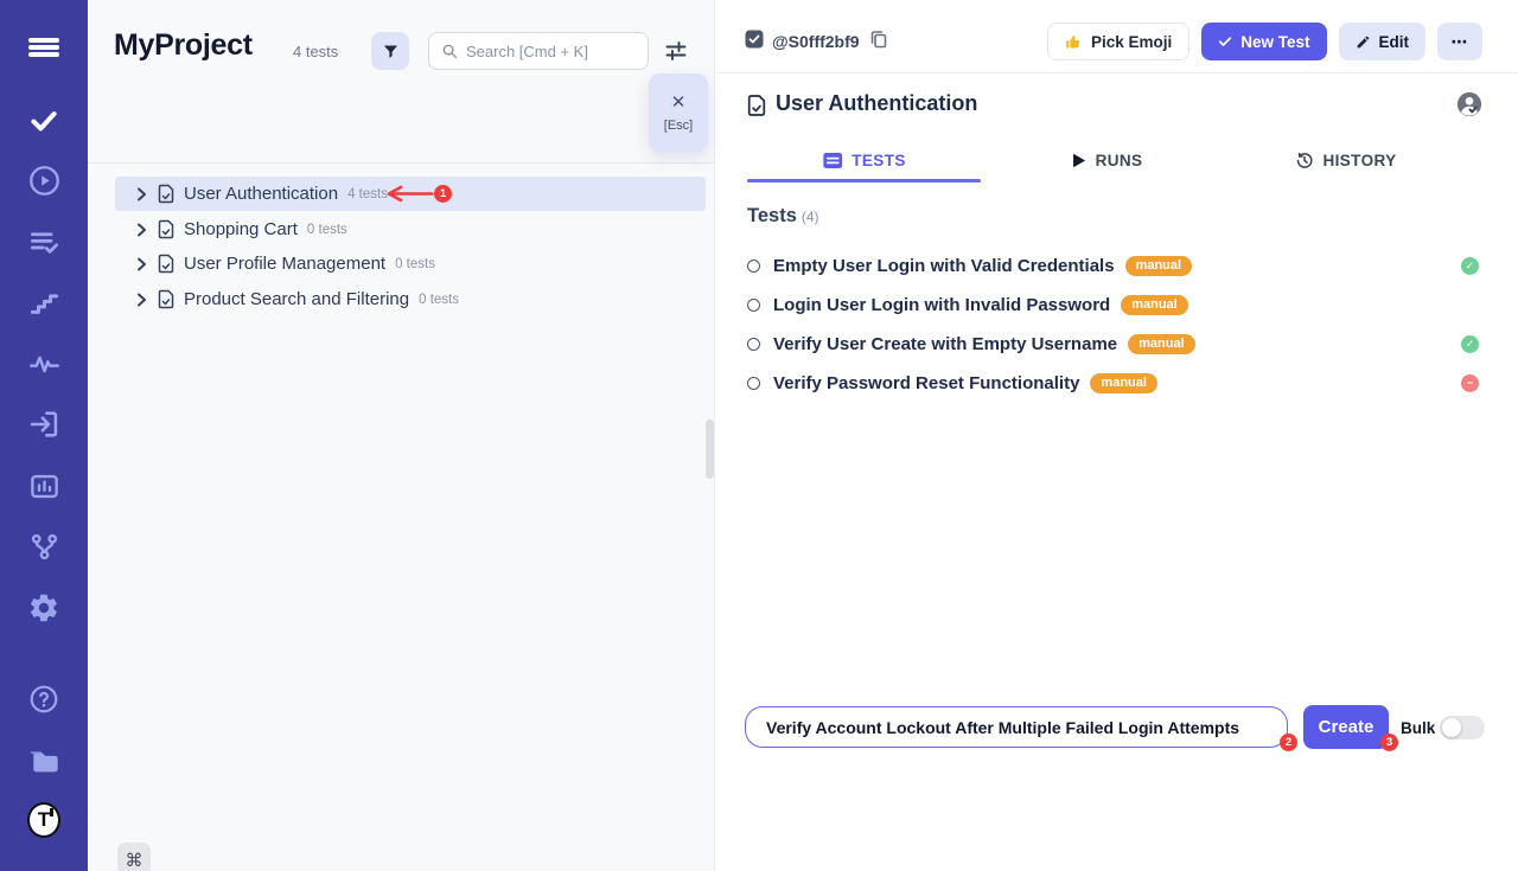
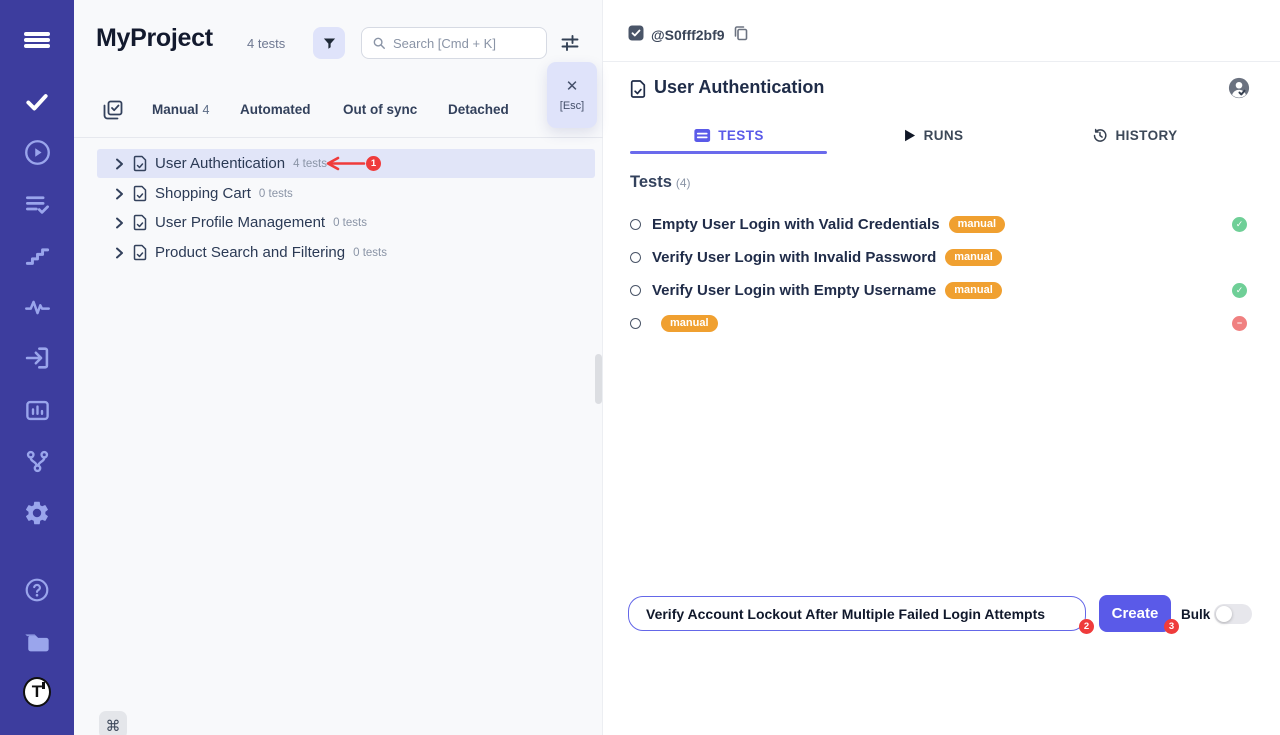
  T
  MyProject
  4 tests
  Search [Cmd + K]
  ✕
  [Esc]
+ Manual 4
+ Automated
+ Out of sync
+ Detached
  User Authentication
  4 tests
  Shopping Cart
  0 tests
  User Profile Management
  0 tests
  Product Search and Filtering
  0 tests
  1
  ⌘
  @S0fff2bf9
- Pick Emoji
- New Test
- Edit
- ⋯
  User Authentication
  TESTS
  RUNS
  HISTORY
  Tests (4)
  Empty User Login with Valid Credentials
  manual
  ✓
- Login User Login with Invalid Password
+ Verify User Login with Invalid Password
  manual
- Verify User Create with Empty Username
+ Verify User Login with Empty Username
  manual
  ✓
- Verify Password Reset Functionality
  manual
  −
  Verify Account Lockout After Multiple Failed Login Attempts
  2
  Create
  3
  Bulk
